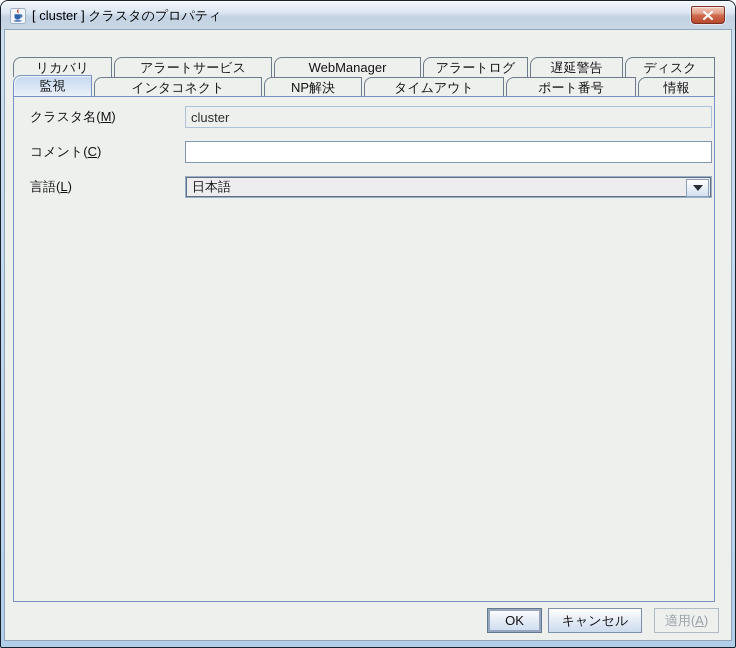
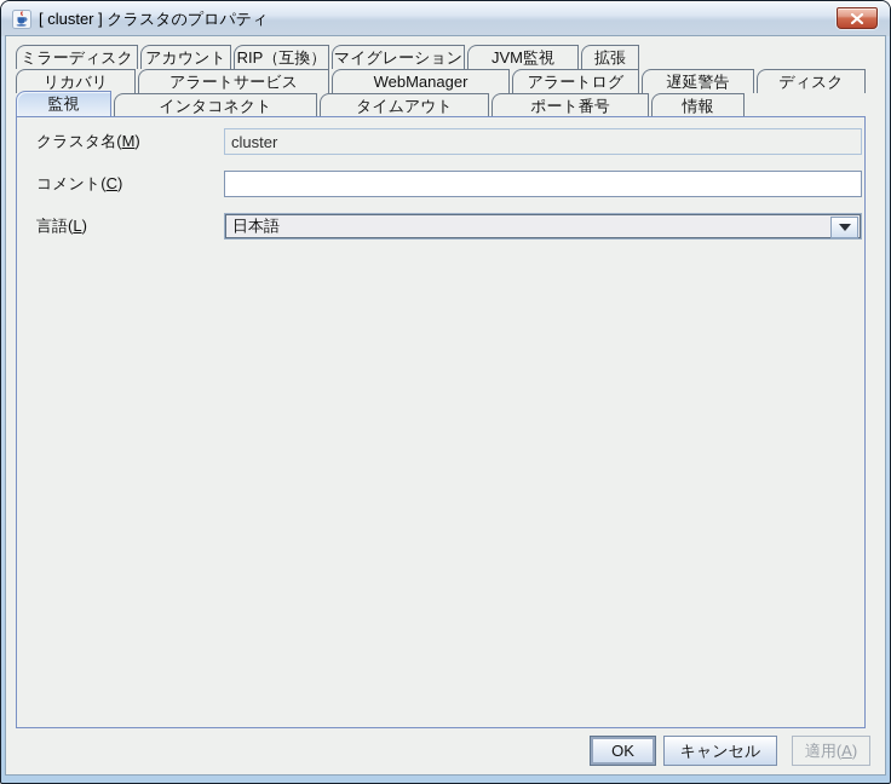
  [ cluster ] クラスタのプロパティ
+ ミラーディスク
+ アカウント
+ RIP（互換）
+ マイグレーション
+ JVM監視
+ 拡張
  リカバリ
  アラートサービス
  WebManager
  アラートログ
  遅延警告
  ディスク
  監視
  インタコネクト
- NP解決
  タイムアウト
  ポート番号
  情報
  クラスタ名(M)
  cluster
  コメント(C)
  言語(L)
  日本語
  OK
  キャンセル
  適用(
  A
  )
